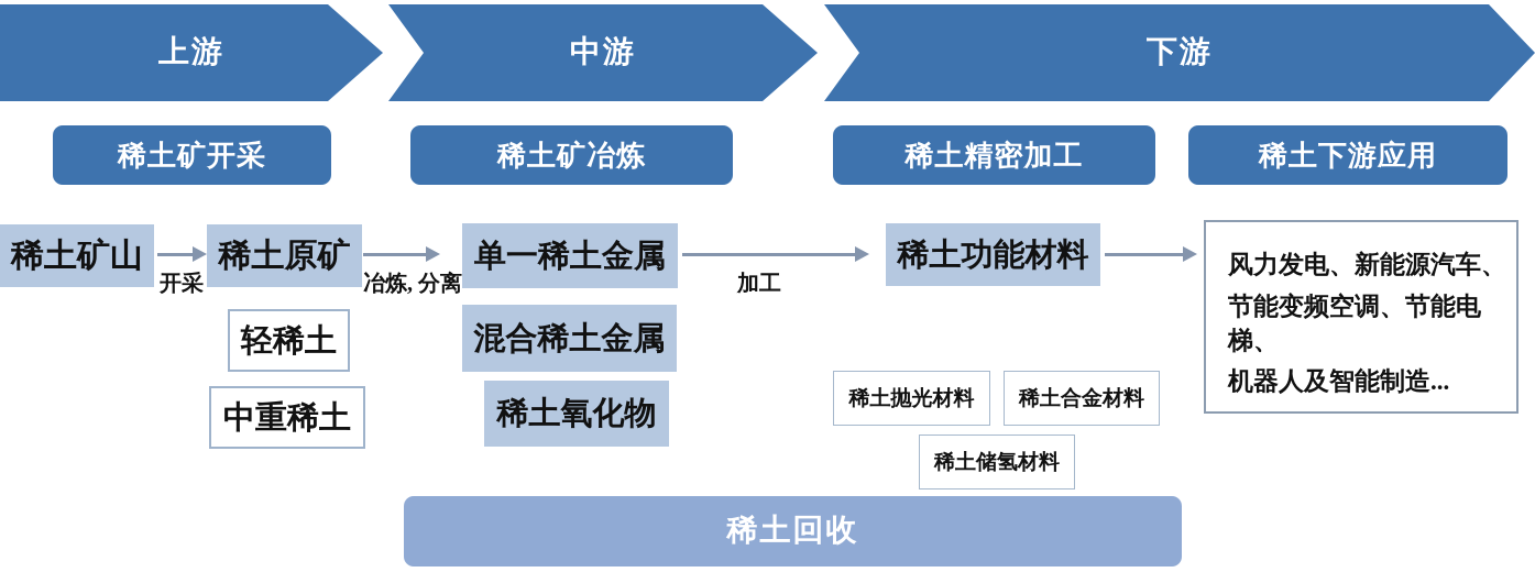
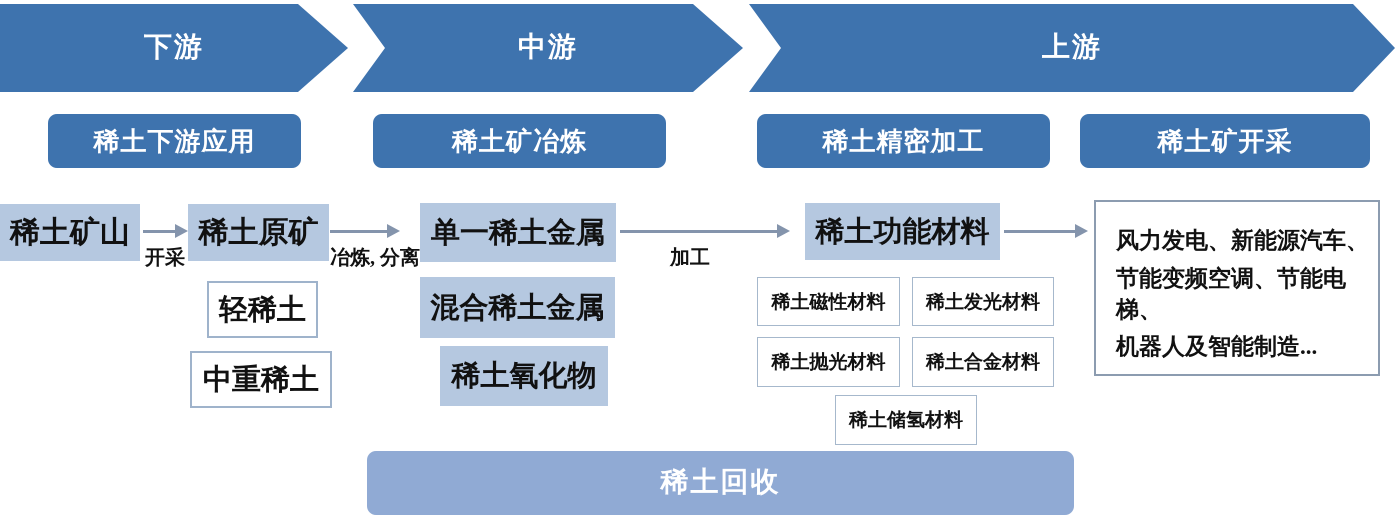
- 上游
+ 下游
  中游
- 下游
+ 上游
- 稀土矿开采
+ 稀土下游应用
  稀土矿冶炼
  稀土精密加工
- 稀土下游应用
+ 稀土矿开采
  稀土矿山
  开采
  稀土原矿
  冶炼, 分离
  单一稀土金属
  加工
  稀土功能材料
  轻稀土
  中重稀土
  混合稀土金属
  稀土氧化物
+ 稀土磁性材料
+ 稀土发光材料
  稀土抛光材料
  稀土合金材料
  稀土储氢材料
  风力发电、新能源汽车、
  节能变频空调、节能电梯、
  机器人及智能制造...
  稀土回收
